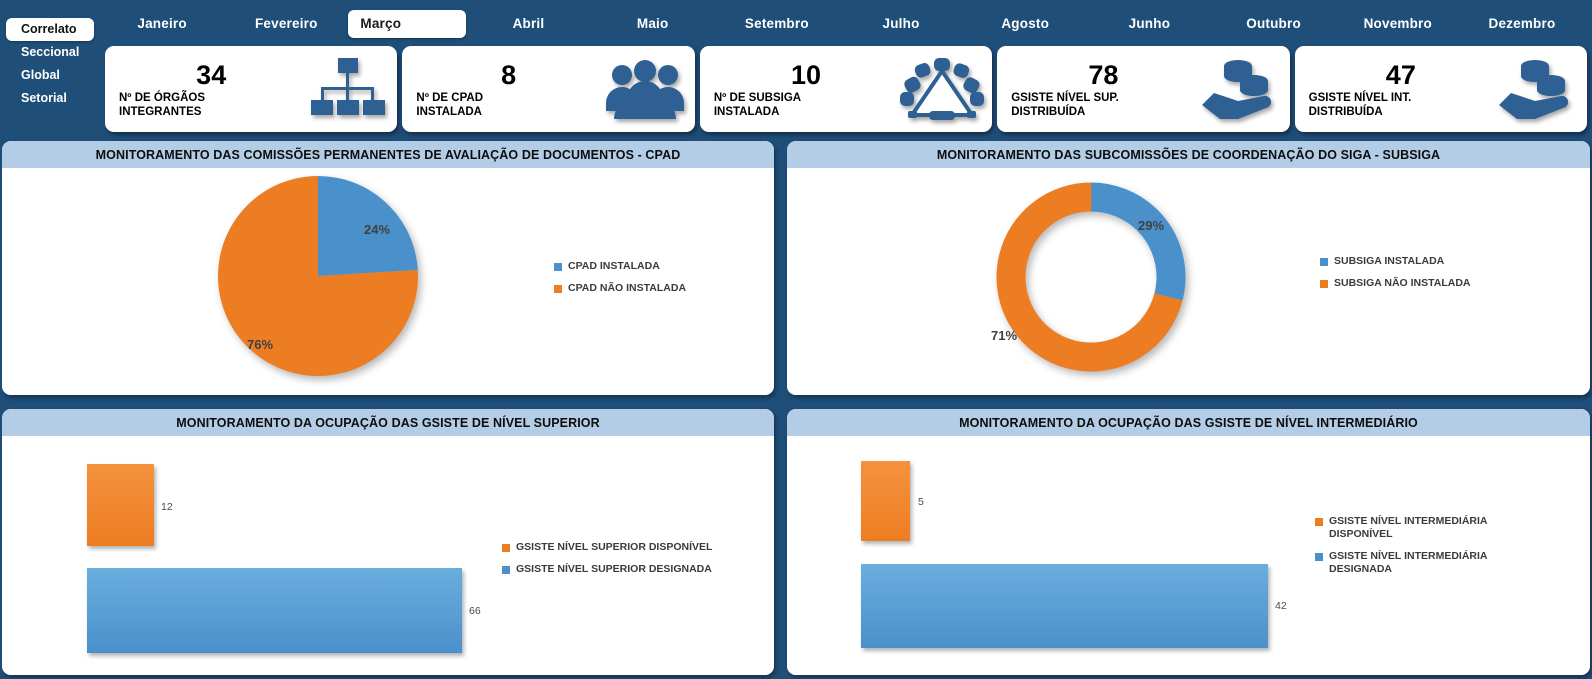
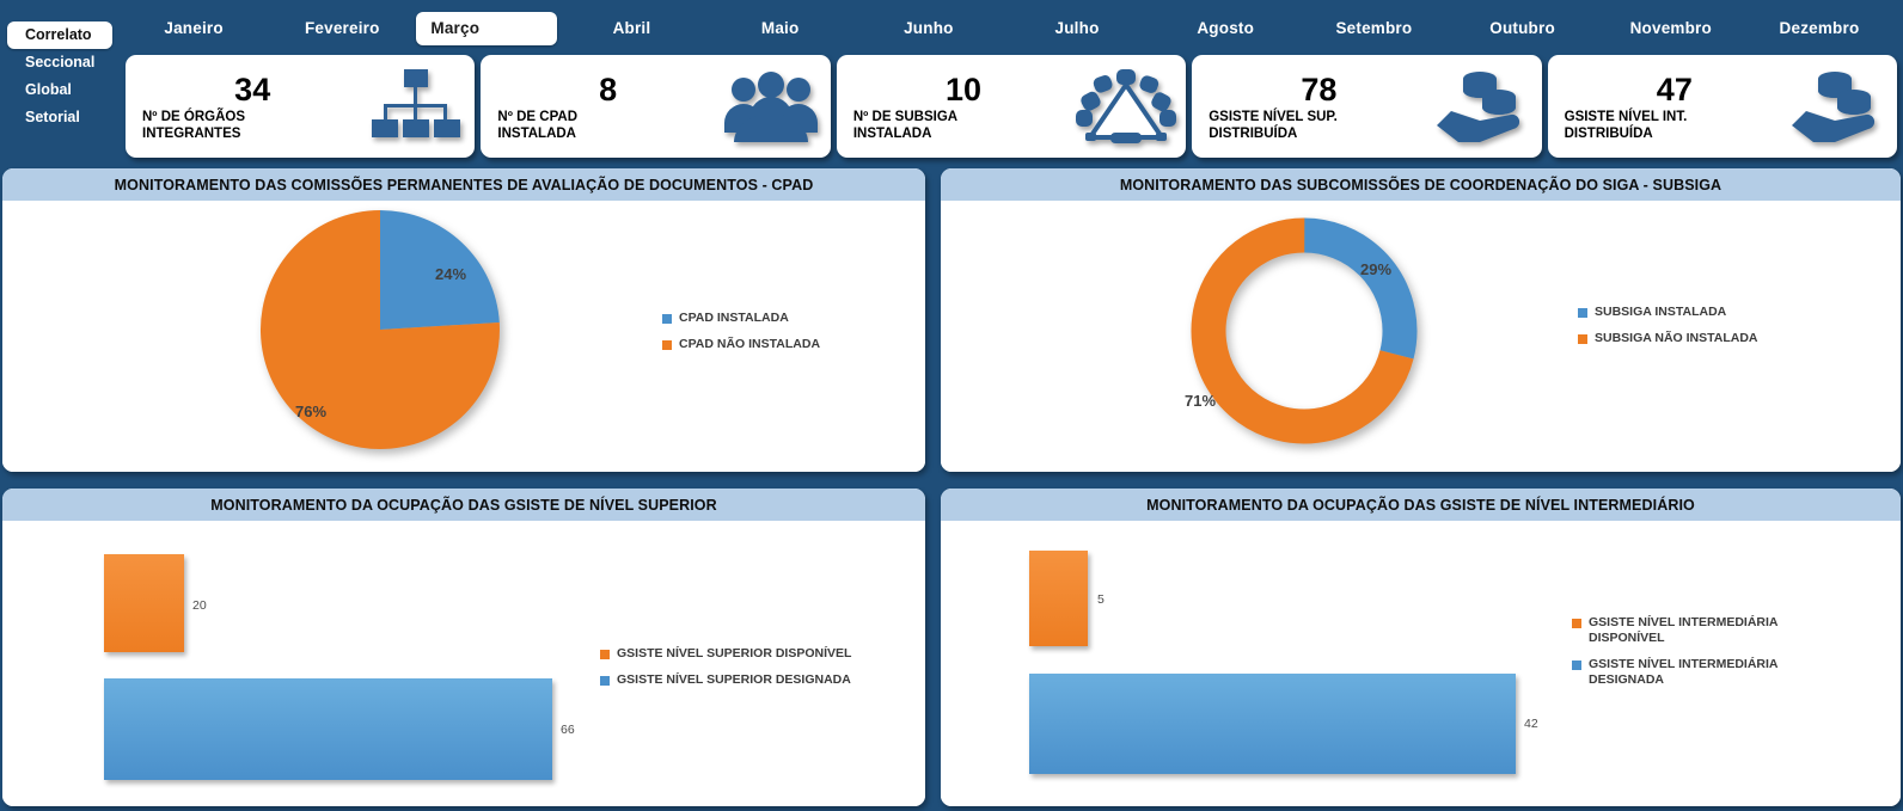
  Janeiro
  Fevereiro
  Março
  Abril
  Maio
- Setembro
+ Junho
  Julho
  Agosto
- Junho
+ Setembro
  Outubro
  Novembro
  Dezembro
  Correlato
  Seccional
  Global
  Setorial
  34
  Nº DE ÓRGÃOS
  INTEGRANTES
  8
  Nº DE CPAD
  INSTALADA
  10
  Nº DE SUBSIGA
  INSTALADA
  78
  GSISTE NÍVEL SUP.
  DISTRIBUÍDA
  47
  GSISTE NÍVEL INT.
  DISTRIBUÍDA
  MONITORAMENTO DAS COMISSÕES PERMANENTES DE AVALIAÇÃO DE DOCUMENTOS - CPAD
  24%
  76%
  CPAD INSTALADA
  CPAD NÃO INSTALADA
  MONITORAMENTO DAS SUBCOMISSÕES DE COORDENAÇÃO DO SIGA - SUBSIGA
  29%
  71%
  SUBSIGA INSTALADA
  SUBSIGA NÃO INSTALADA
  MONITORAMENTO DA OCUPAÇÃO DAS GSISTE DE NÍVEL SUPERIOR
- 12
+ 20
  66
  GSISTE NÍVEL SUPERIOR DISPONÍVEL
  GSISTE NÍVEL SUPERIOR DESIGNADA
  MONITORAMENTO DA OCUPAÇÃO DAS GSISTE DE NÍVEL INTERMEDIÁRIO
  5
  42
  GSISTE NÍVEL INTERMEDIÁRIA
  DISPONÍVEL
  GSISTE NÍVEL INTERMEDIÁRIA
  DESIGNADA
